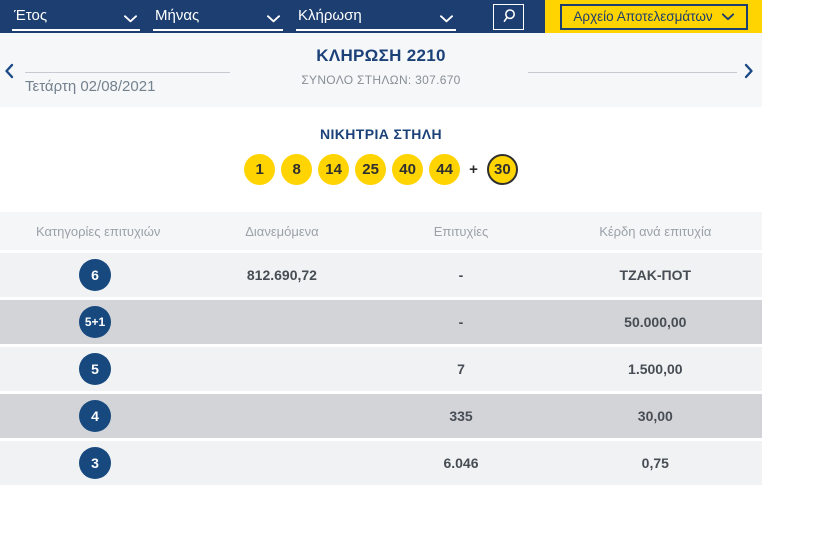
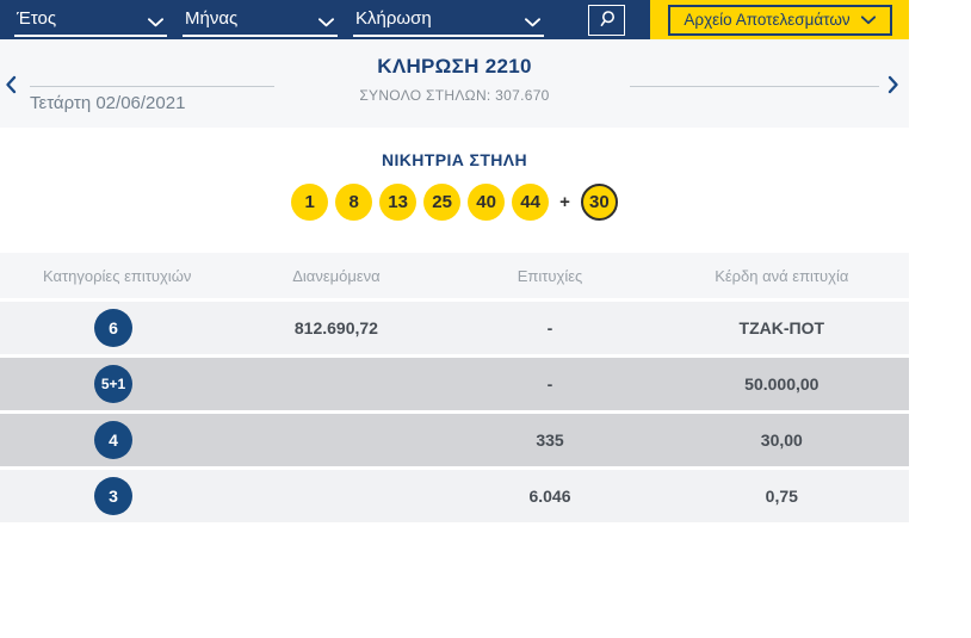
  Έτος
  Μήνας
  Κλήρωση
  Αρχείο Αποτελεσμάτων
- Τετάρτη 02/08/2021
+ Τετάρτη 02/06/2021
  ΚΛΗΡΩΣΗ 2210
  ΣΥΝΟΛΟ ΣΤΗΛΩΝ: 307.670
  ΝΙΚΗΤΡΙΑ ΣΤΗΛΗ
  1
  8
- 14
+ 13
  25
  40
  44
  +
  30
  Κατηγορίες επιτυχιών
  Διανεμόμενα
  Επιτυχίες
  Κέρδη ανά επιτυχία
  6
  812.690,72
  -
  ΤΖΑΚ-ΠΟΤ
  5+1
  -
  50.000,00
- 5
- 7
- 1.500,00
  4
  335
  30,00
  3
  6.046
  0,75
